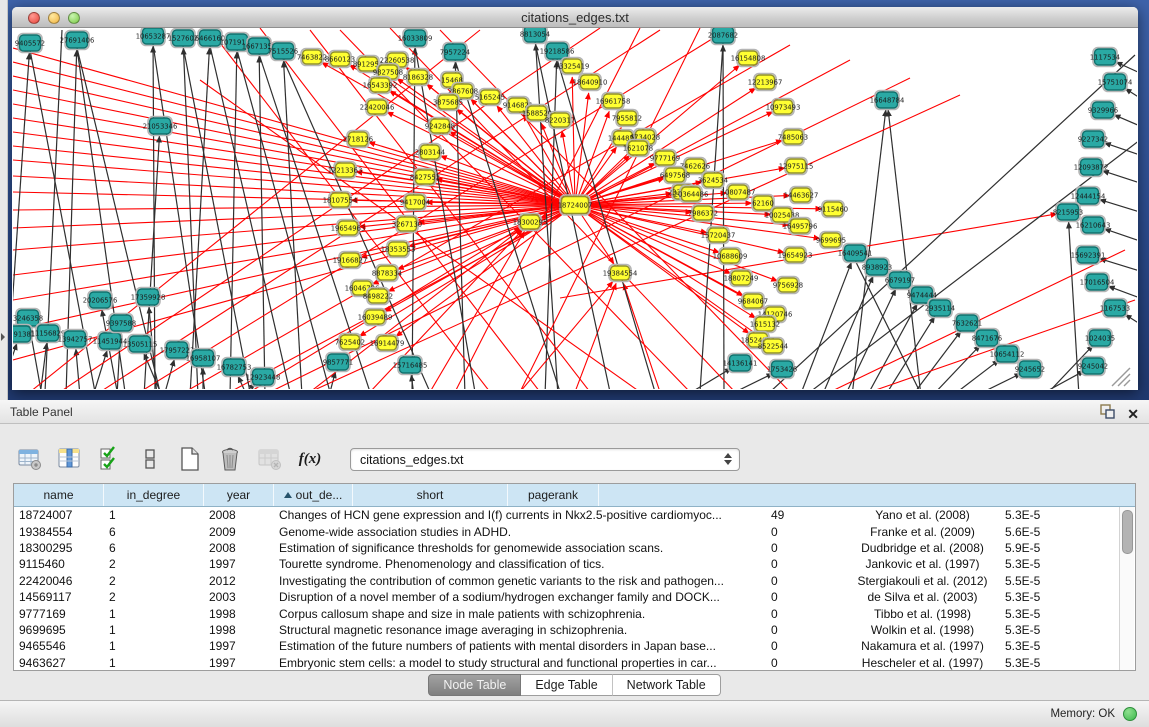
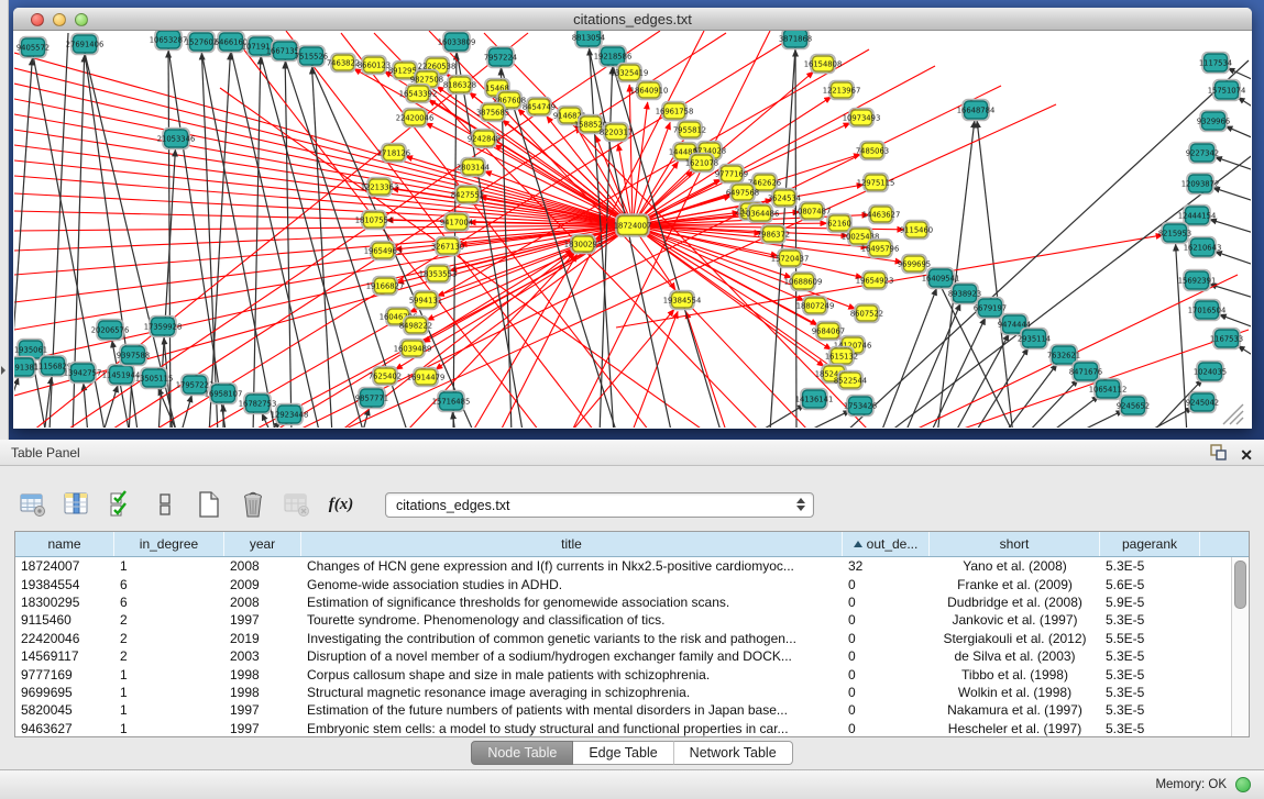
  citations_edges.txt
  9405572
  27691406
  10653287
  1527602
  6466160
  107191
  1667135
  7515526
  21053346
  16033809
  7957224
  8813054
  19218586
- 2087682
+ 3871868
- 3246358
+ 1935061
  91381
  1115682
  13942757
  20206576
  11451944
  9397588
  17359928
  13505115
  1795722
  16958107
  16782753
  12923448
  9857771
  15716485
  14136141
  1753426
  16648784
  8938923
  6679197
  9474444
  2935114
  7632621
  8471676
  10654112
  9245652
  1117534
  15751074
  9329966
  9227342
  12093872
  12444154
  8215953
  16210643
  17016504
  1167533
  1024035
  9245042
  7463822
  8660123
  891295
  22260538
  9827508
  8186328
  15468
  16543392
  2867608
  22420046
  3875685
- 5165245
+ 8454749
  914682
  158852
  8220317
  2718126
  9242848
  2803144
  12213363
  8427552
  18107554
  9417004
  19654963
  3267130
  19166827
  18353553
- 8878334
+ 5994131
  8498222
  16039489
  7625402
  16914479
  18300295
  19384554
  13325419
  18640910
  16961758
  7955812
  144487
  6734028
  1621078
  9777169
  462626
  6497568
  3624534
  20364486
  16154808
  12213967
  10973493
  7485063
  12975115
  10807487
  62160
  7986372
  10025438
  14463627
  9115460
  16495796
  9699695
  15720437
- 9756928
+ 8607522
  18807249
  9684067
  14120746
  1615132
  8522544
  18724007
  Table Panel
  ✕
  f(x)
  citations_edges.txt
  name
  in_degree
  year
+ title
  out_de...
  short
  pagerank
  18724007
  1
  2008
  Changes of HCN gene expression and I(f) currents in Nkx2.5-positive cardiomyoc...
- 49
+ 32
  Yano et al. (2008)
  5.3E-5
  19384554
  6
  2009
  Genome-wide association studies in ADHD.
  0
  Franke et al. (2009)
  5.6E-5
  18300295
  6
  2008
  Estimation of significance thresholds for genomewide association scans.
  0
  Dudbridge et al. (2008)
  5.9E-5
  9115460
  2
  1997
  Tourette syndrome. Phenomenology and classification of tics.
  0
  Jankovic et al. (1997)
  5.3E-5
  22420046
  2
- 2012
+ 2019
  Investigating the contribution of common genetic variants to the risk and pathogen...
  0
  Stergiakouli et al. (2012)
  5.5E-5
  14569117
  2
  2003
  Disruption of a novel member of a sodium/hydrogen exchanger family and DOCK...
  0
  de Silva et al. (2003)
  5.3E-5
  9777169
  1
  1998
  Corpus callosum shape and size in male patients with schizophrenia.
  0
  Tibbo et al. (1998)
  5.3E-5
  9699695
  1
  1998
  Structural magnetic resonance image averaging in schizophrenia.
  0
  Wolkin et al. (1998)
  5.3E-5
- 9465546
+ 5820045
  1
  1997
  Estimation of the future numbers of patients with mental disorders in Japan base...
  0
  Nakamura et al. (1997)
  5.3E-5
  9463627
  1
  1997
  Embryonic stem cells: a model to study structural and functional properties in car...
  0
  Hescheler et al. (1997)
  5.3E-5
  Node Table
  Edge Table
  Network Table
  Memory: OK
